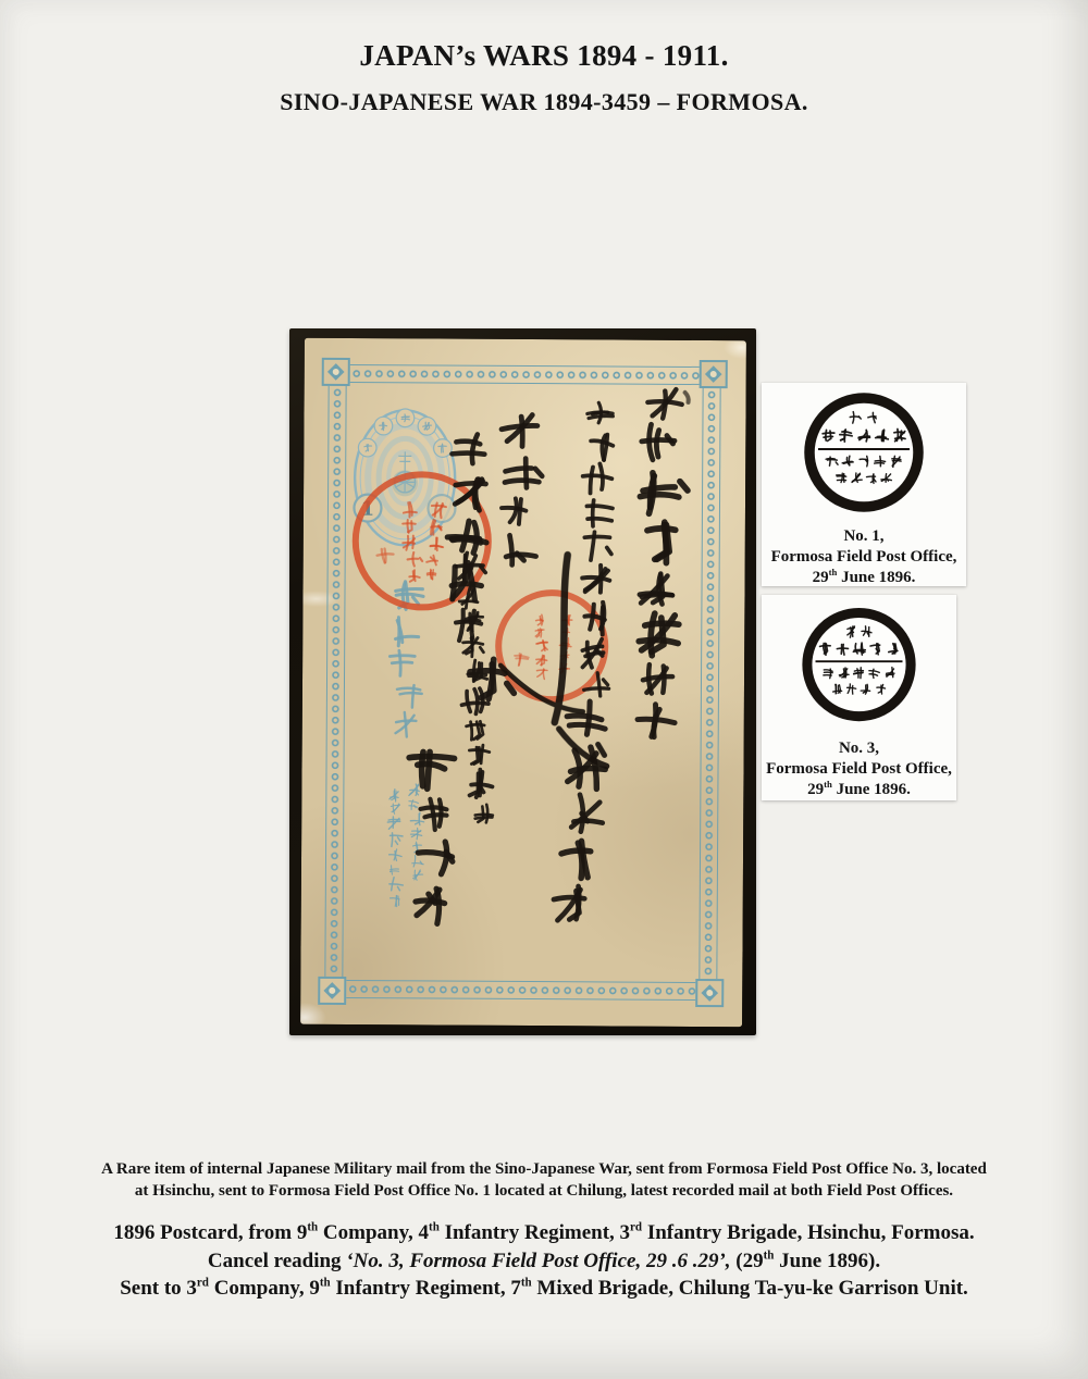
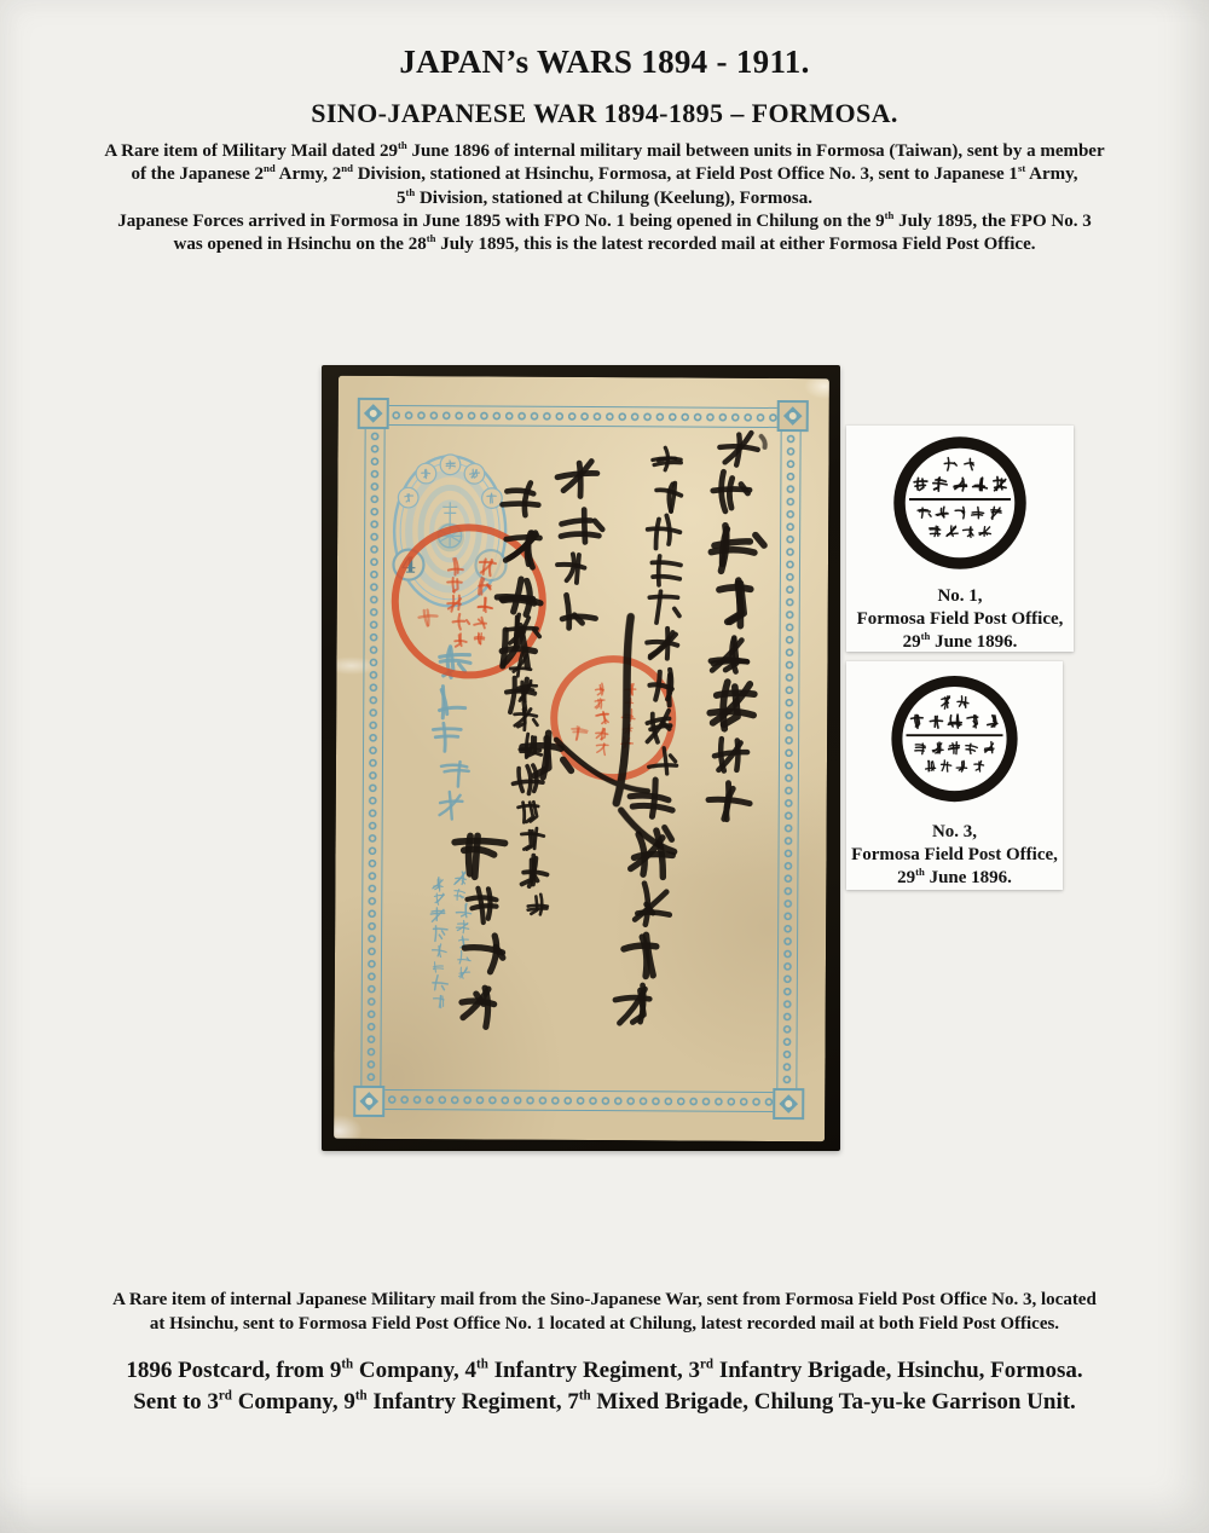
  JAPAN’s WARS 1894 - 1911.
- SINO-JAPANESE WAR 1894-3459 – FORMOSA.
+ SINO-JAPANESE WAR 1894-1895 – FORMOSA.
+ A Rare item of Military Mail dated 29th June 1896 of internal military mail between units in Formosa (Taiwan), sent by a member
+ of the Japanese 2nd Army, 2nd Division, stationed at Hsinchu, Formosa, at Field Post Office No. 3, sent to Japanese 1st Army,
+ 5th Division, stationed at Chilung (Keelung), Formosa.
+ Japanese Forces arrived in Formosa in June 1895 with FPO No. 1 being opened in Chilung on the 9th July 1895, the FPO No. 3
+ was opened in Hsinchu on the 28th July 1895, this is the latest recorded mail at either Formosa Field Post Office.
- 1
+ 4
  No. 1,
  Formosa Field Post Office,
  29th June 1896.
  No. 3,
  Formosa Field Post Office,
  29th June 1896.
  A Rare item of internal Japanese Military mail from the Sino-Japanese War, sent from Formosa Field Post Office No. 3, located
  at Hsinchu, sent to Formosa Field Post Office No. 1 located at Chilung, latest recorded mail at both Field Post Offices.
  1896 Postcard, from 9th Company, 4th Infantry Regiment, 3rd Infantry Brigade, Hsinchu, Formosa.
- Cancel reading ‘No. 3, Formosa Field Post Office, 29 .6 .29’, (29th June 1896).
  Sent to 3rd Company, 9th Infantry Regiment, 7th Mixed Brigade, Chilung Ta-yu-ke Garrison Unit.
